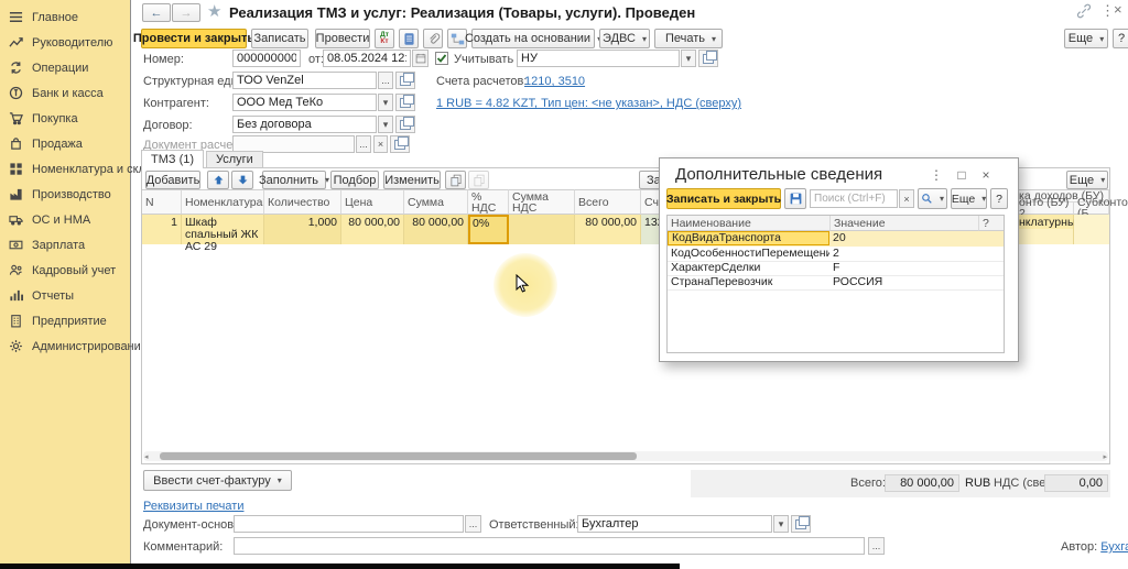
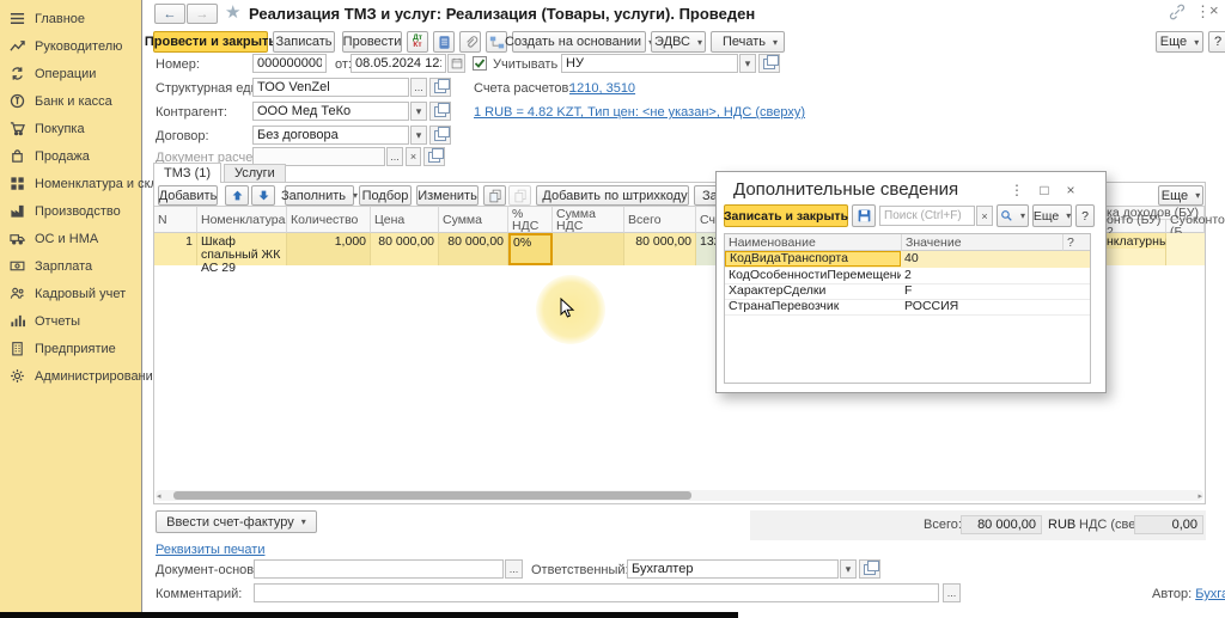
  Главное
  Руководителю
  Операции
  Банк и касса
  Покупка
  Продажа
  Номенклатура и ск
  Производство
  ОС и НМА
  Зарплата
  Кадровый учет
  Отчеты
  Предприятие
  Администрировани
  ←
  →
  ★
  Реализация ТМЗ и услуг: Реализация (Товары, услуги). Проведен
  ⋮
  ×
  Провести и закрыт
  Записать
  Провести
  Создать на основании
  ЭДВС
  ▾
  Печать
  ▾
  Еще
  ▾
  ?
  Номер:
  000000000
  08.05.2024 12:
  Учитывать
  НУ
  ▾
  ТОО VenZel
  ...
  Счета расчетов:
  1210, 3510
  Контрагент:
  ООО Мед ТеКо
  ▾
  1 RUB = 4.82 KZT, Тип цен: <не указан>, НДС (сверху)
  Договор:
  Без договора
  ▾
  Документ расче
  ...
  ×
  ТМЗ (1)
  Услуги
  Добавить
  Заполнить
  ▾
  Подбор
  Изменить
+ Добавить по штрихкоду
  Еще
  ▾
  N
  Номенклатура
  Количество
  Цена
  Сумма
  % НДС
  Сумма НДС
  Всего
  ка доходов (БУ)
  онто (БУ) 2
  Субконто (Б
  1
  Шкаф спальный ЖК АС 29
  1,000
  80 000,00
  80 000,00
  0%
  80 000,00
  нклатурны
  Ввести счет-фактуру
  ▾
  Всего
  80 000,00
  RUB
  0,00
  Реквизиты печати
  Документ-основ
  ...
  Ответственный
  Бухгалтер
  ▾
  Комментарий:
  ...
  Дополнительные сведения
  ⋮
  □
  ×
  Записать и закрыть
  Поиск (Ctrl+F)
  ×
  ▾
  Еще
  ▾
  ?
  Наименование
  Значение
  ?
  КодВидаТранспорта
- 20
+ 40
  КодОсобенностиПеремещени
  2
  ХарактерСделки
  F
  СтранаПеревозчик
  РОССИЯ
